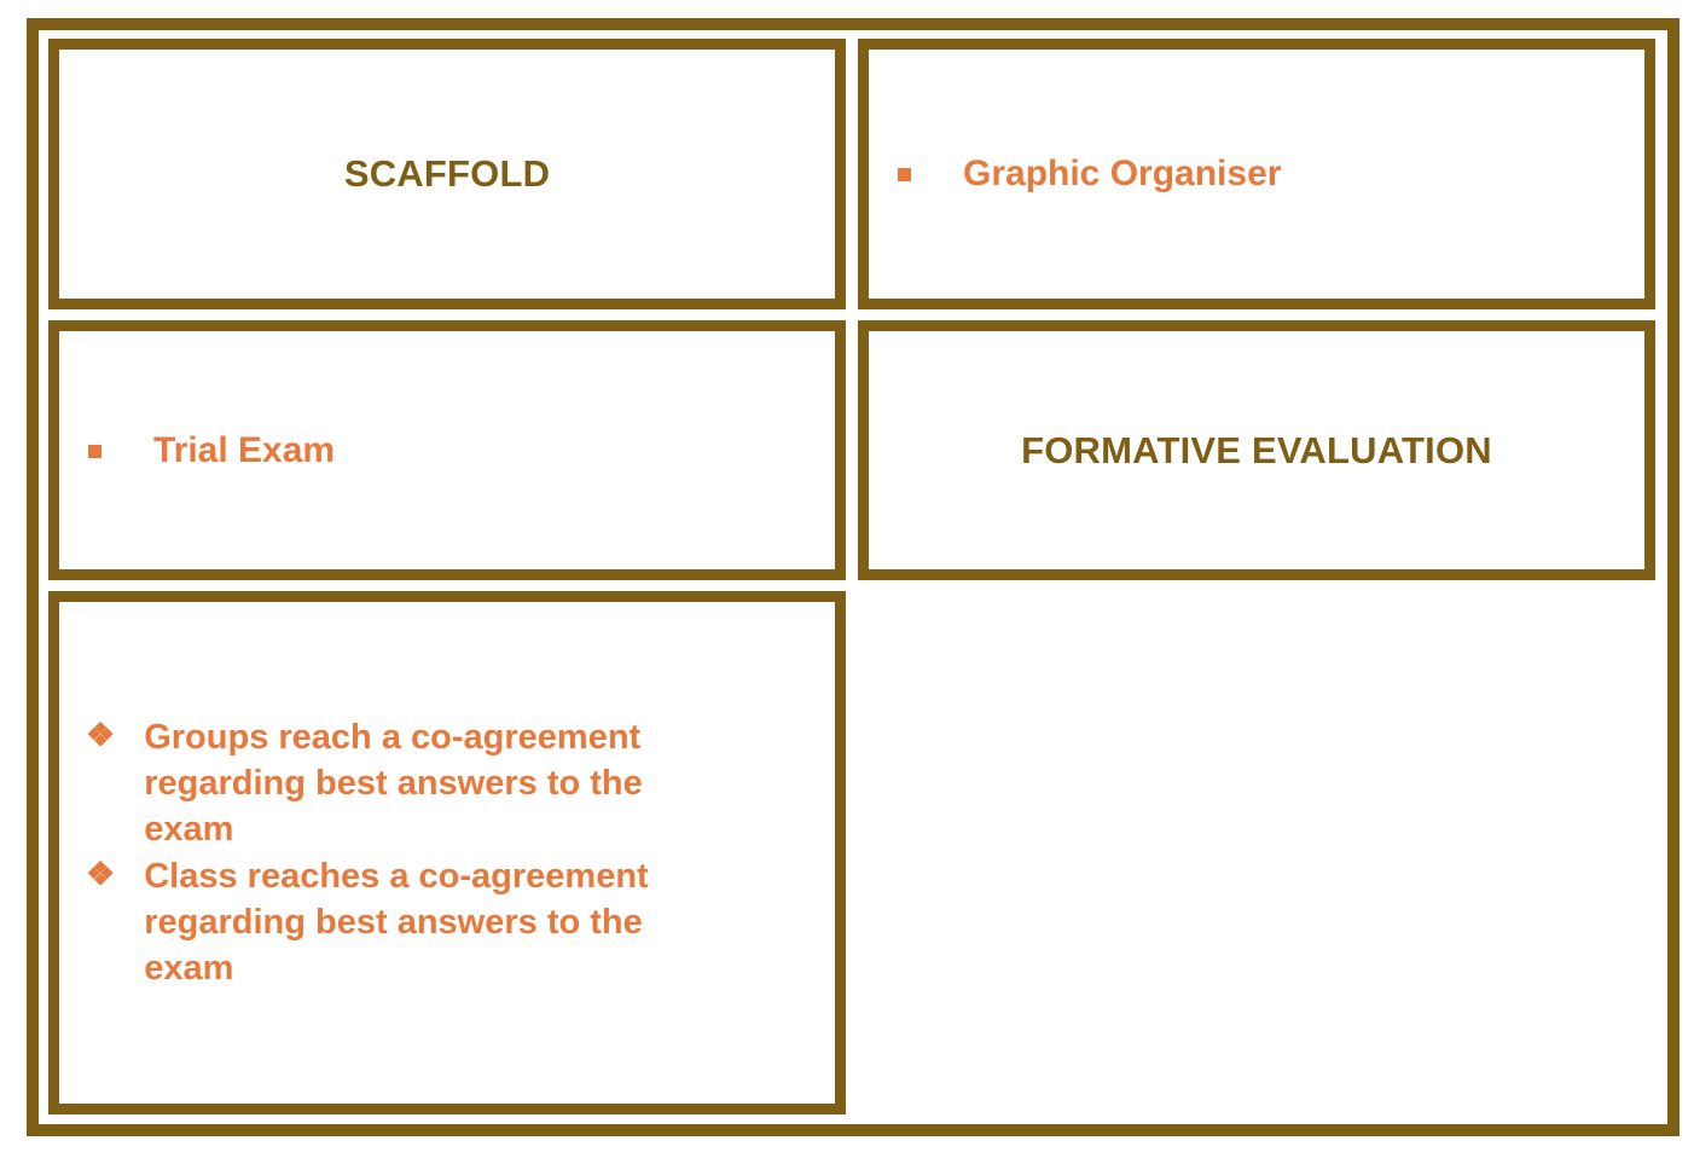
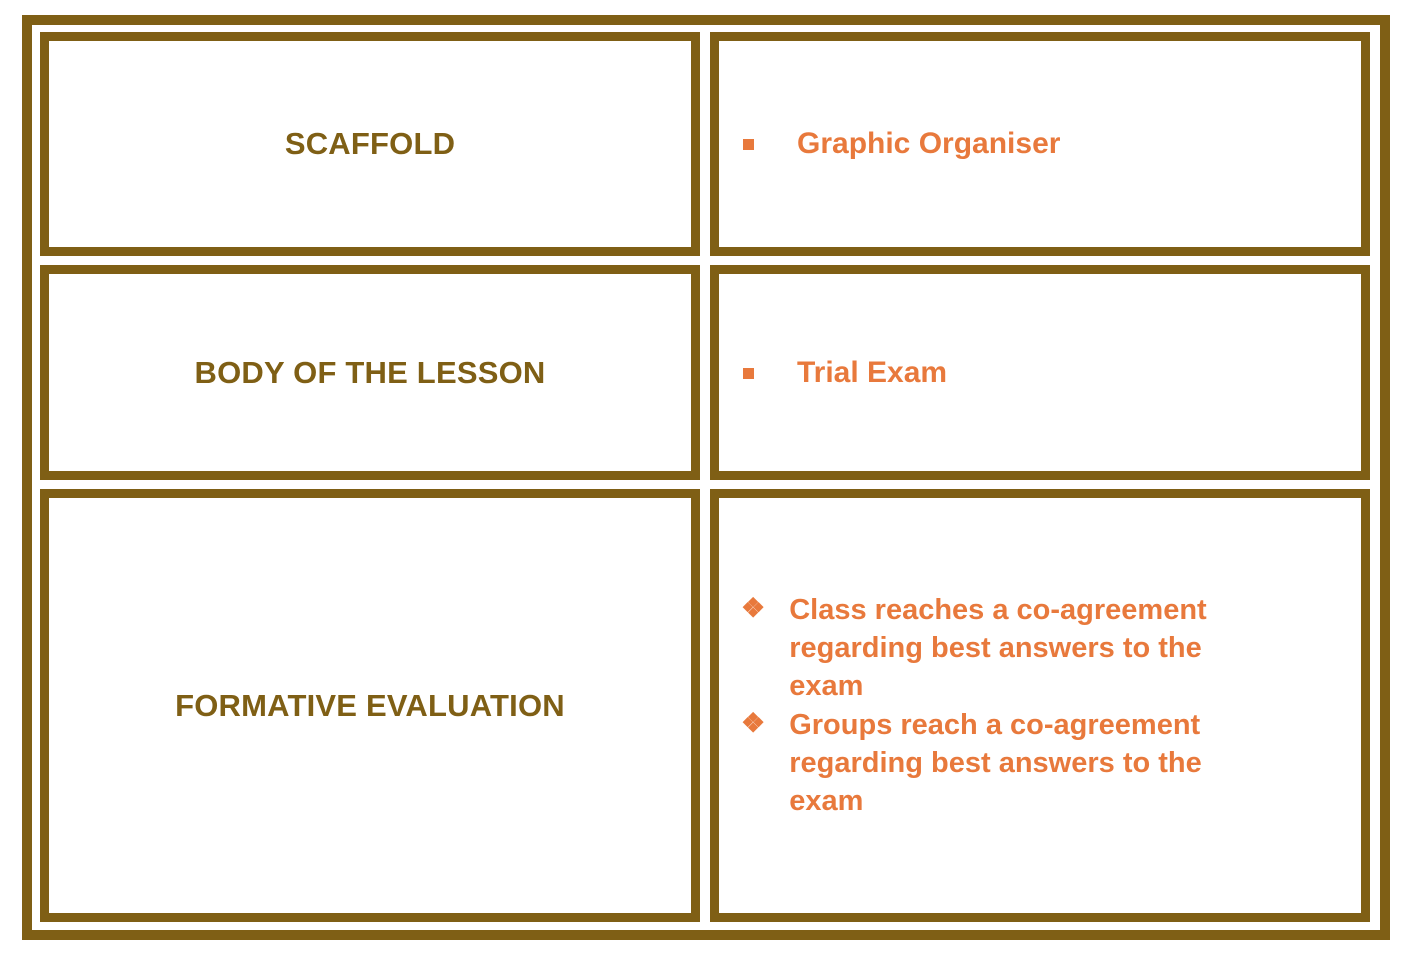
  SCAFFOLD
  Graphic Organiser
+ BODY OF THE LESSON
  Trial Exam
  FORMATIVE EVALUATION
  ❖
- Groups reach a co-agreement regarding best answers to the exam
+ Class reaches a co-agreement regarding best answers to the exam
  ❖
- Class reaches a co-agreement regarding best answers to the exam
+ Groups reach a co-agreement regarding best answers to the exam
